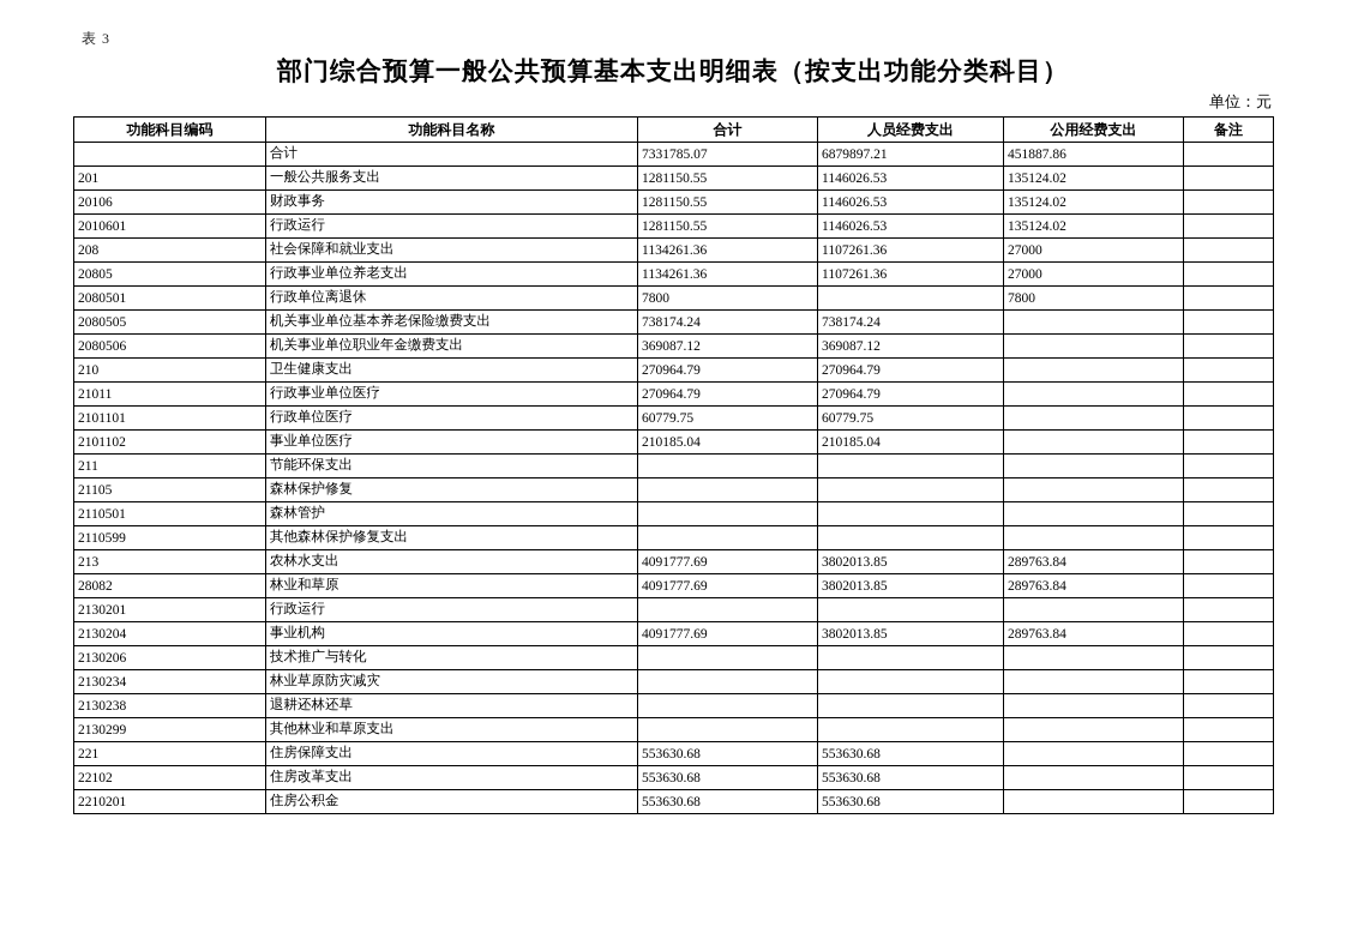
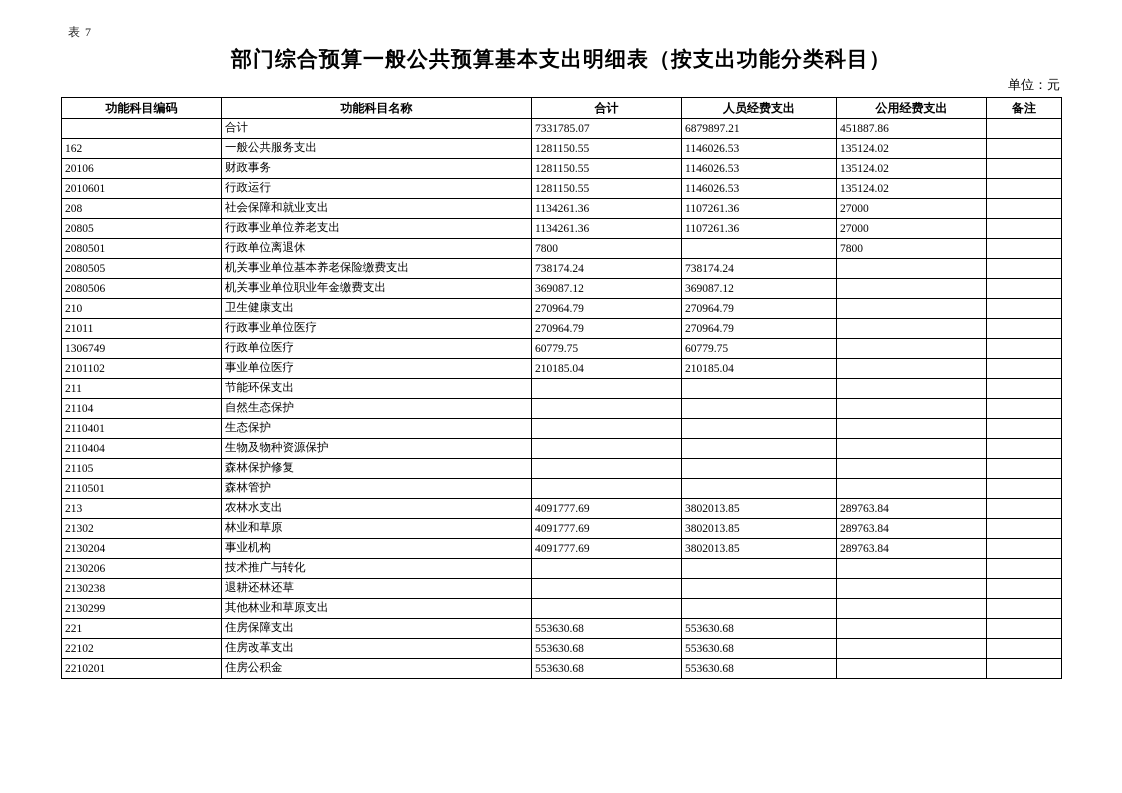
- 表 3
+ 表 7
  部门综合预算一般公共预算基本支出明细表（按支出功能分类科目）
  单位：元
  功能科目编码	功能科目名称	合计	人员经费支出	公用经费支出	备注
  	合计	7331785.07	6879897.21	451887.86
- 201	一般公共服务支出	1281150.55	1146026.53	135124.02
+ 162	一般公共服务支出	1281150.55	1146026.53	135124.02
  20106	财政事务	1281150.55	1146026.53	135124.02
  2010601	行政运行	1281150.55	1146026.53	135124.02
  208	社会保障和就业支出	1134261.36	1107261.36	27000
  20805	行政事业单位养老支出	1134261.36	1107261.36	27000
  2080501	行政单位离退休	7800		7800
  2080505	机关事业单位基本养老保险缴费支出	738174.24	738174.24
  2080506	机关事业单位职业年金缴费支出	369087.12	369087.12
  210	卫生健康支出	270964.79	270964.79
  21011	行政事业单位医疗	270964.79	270964.79
- 2101101	行政单位医疗	60779.75	60779.75
+ 1306749	行政单位医疗	60779.75	60779.75
  2101102	事业单位医疗	210185.04	210185.04
  211	节能环保支出
+ 21104	自然生态保护
+ 2110401	生态保护
+ 2110404	生物及物种资源保护
  21105	森林保护修复
  2110501	森林管护
- 2110599	其他森林保护修复支出
  213	农林水支出	4091777.69	3802013.85	289763.84
- 28082	林业和草原	4091777.69	3802013.85	289763.84
+ 21302	林业和草原	4091777.69	3802013.85	289763.84
- 2130201	行政运行
  2130204	事业机构	4091777.69	3802013.85	289763.84
  2130206	技术推广与转化
- 2130234	林业草原防灾减灾
  2130238	退耕还林还草
  2130299	其他林业和草原支出
  221	住房保障支出	553630.68	553630.68
  22102	住房改革支出	553630.68	553630.68
  2210201	住房公积金	553630.68	553630.68
